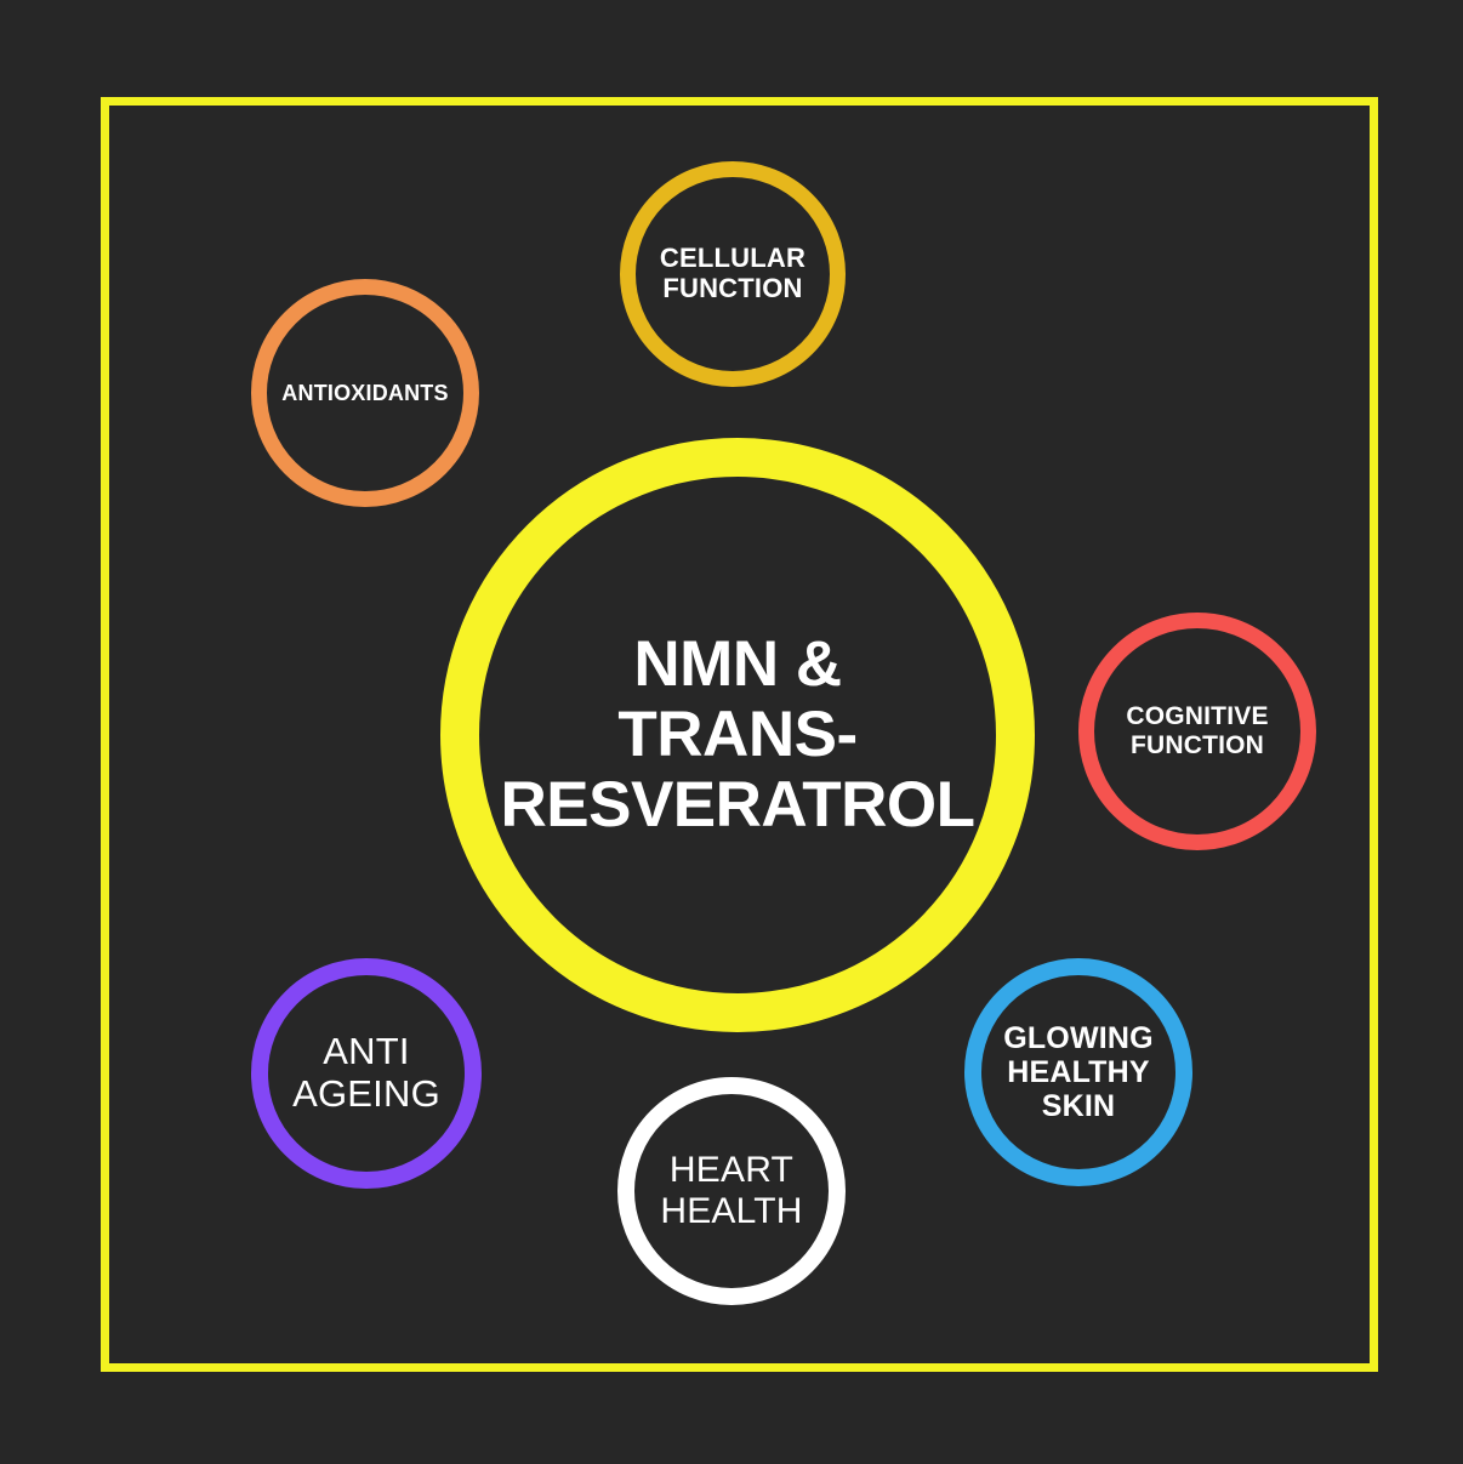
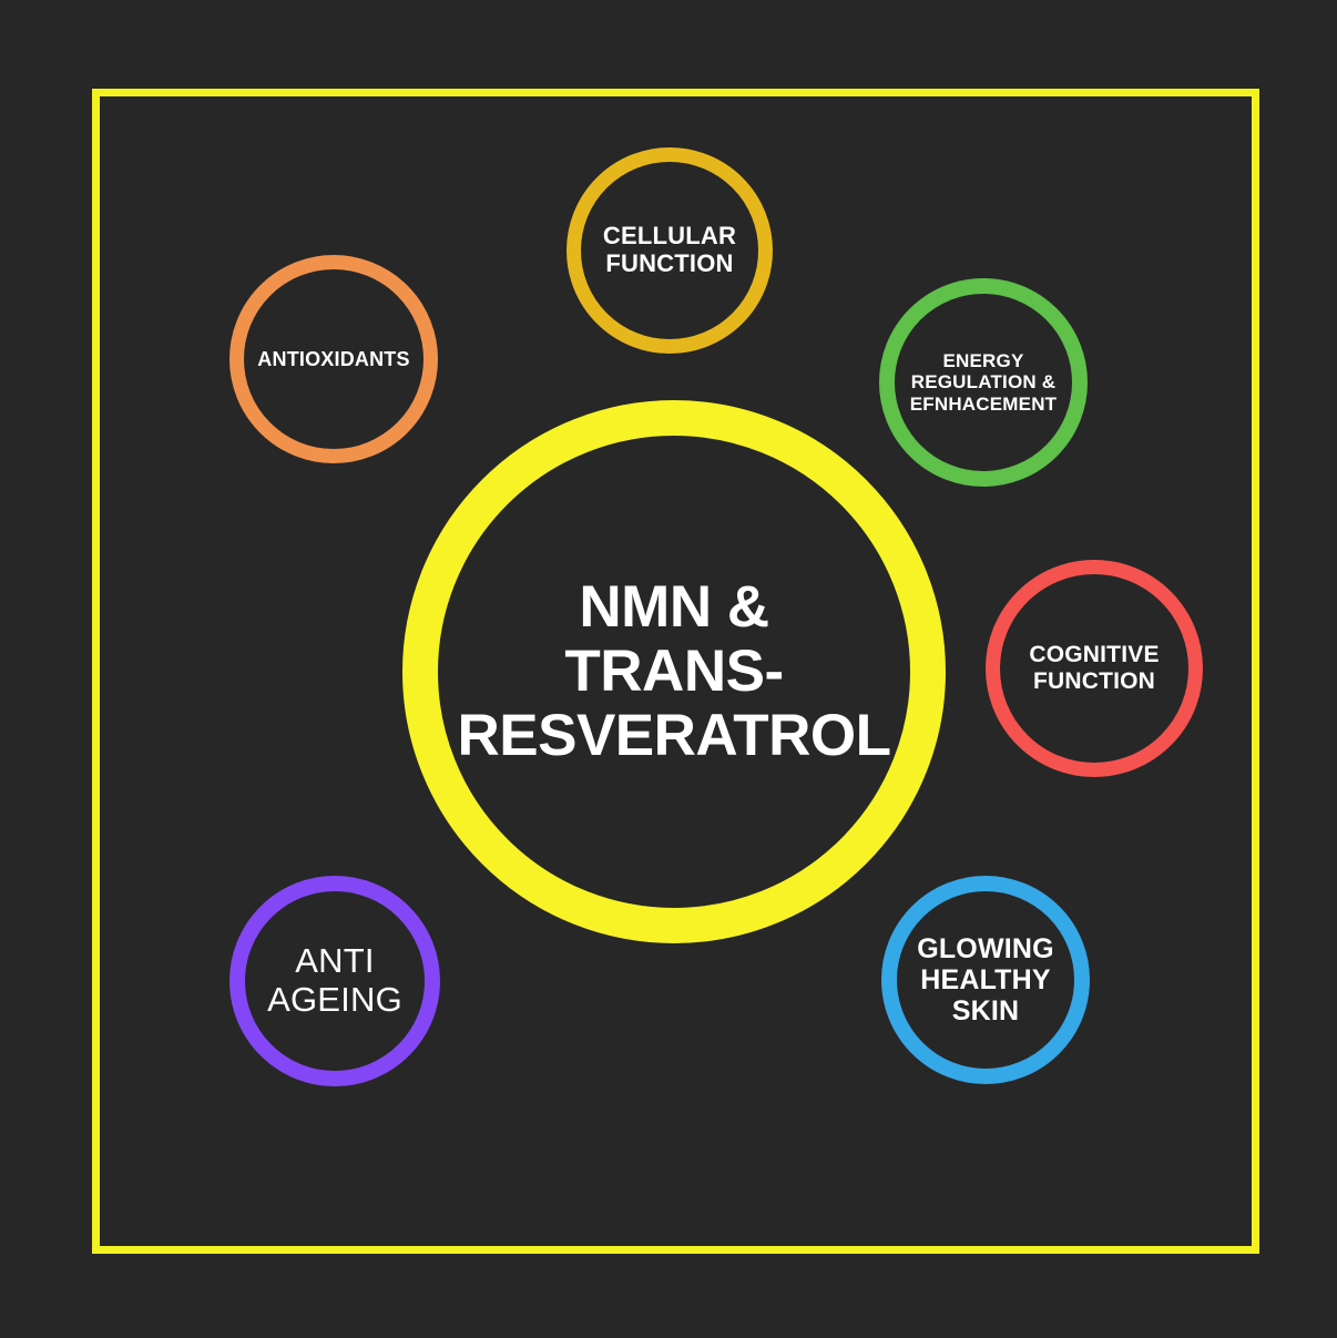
  CELLULAR
  FUNCTION
+ ENERGY
+ REGULATION &
+ EFNHACEMENT
  ANTIOXIDANTS
  COGNITIVE
  FUNCTION
  ANTI
  AGEING
- HEART
- HEALTH
  GLOWING
  HEALTHY
  SKIN
  NMN &
  TRANS-
  RESVERATROL
